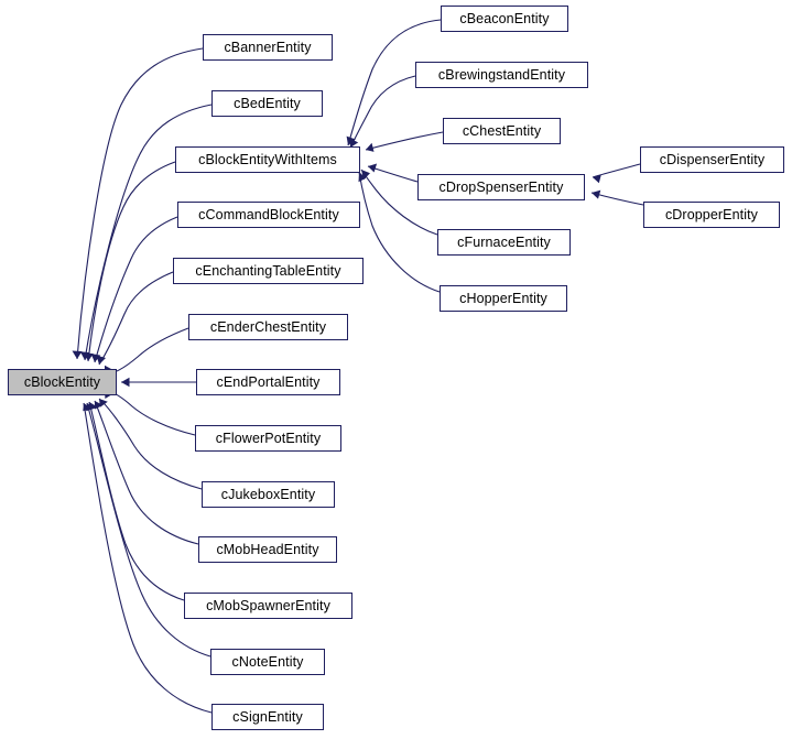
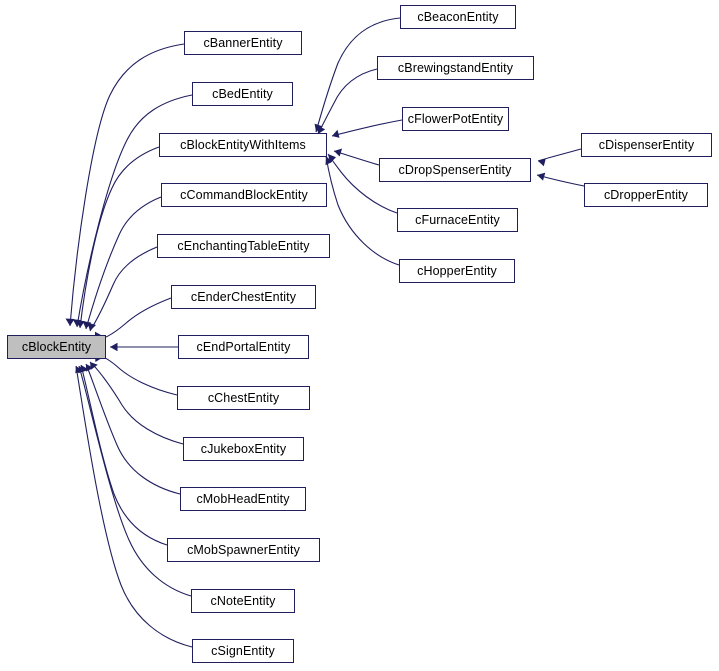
  cBlockEntity
  cBannerEntity
  cBedEntity
  cBlockEntityWithItems
  cCommandBlockEntity
  cEnchantingTableEntity
  cEnderChestEntity
  cEndPortalEntity
- cFlowerPotEntity
+ cChestEntity
  cJukeboxEntity
  cMobHeadEntity
  cMobSpawnerEntity
  cNoteEntity
  cSignEntity
  cBeaconEntity
  cBrewingstandEntity
- cChestEntity
+ cFlowerPotEntity
  cDropSpenserEntity
  cFurnaceEntity
  cHopperEntity
  cDispenserEntity
  cDropperEntity
